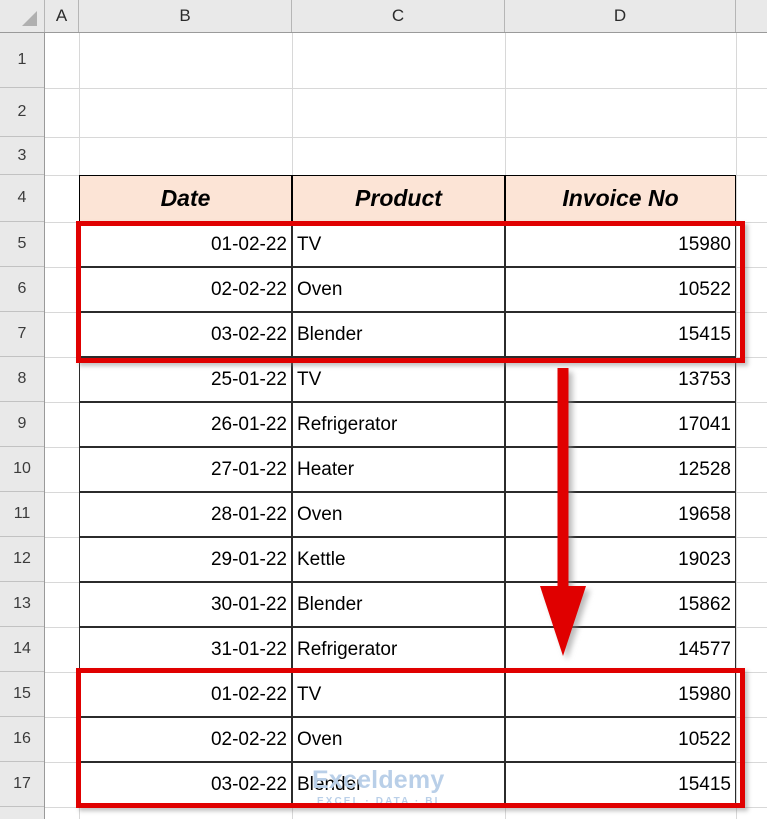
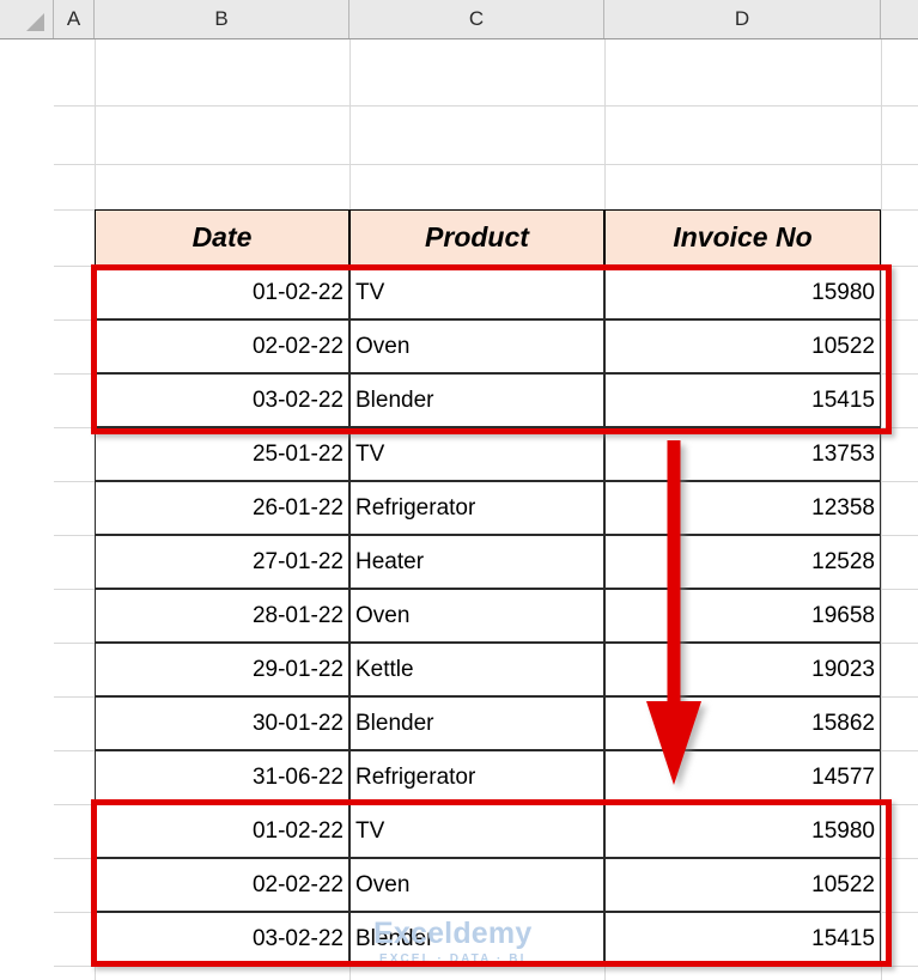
  A
  B
  C
  D
- 1
- 2
- 3
- 4
- 5
- 6
- 7
- 8
- 9
- 10
- 11
- 12
- 13
- 14
- 15
- 16
- 17
  Date
  Product
  Invoice No
  01-02-22
  TV
  15980
  02-02-22
  Oven
  10522
  03-02-22
  Blender
  15415
  25-01-22
  TV
  13753
  26-01-22
  Refrigerator
- 17041
+ 12358
  27-01-22
  Heater
  12528
  28-01-22
  Oven
  19658
  29-01-22
  Kettle
  19023
  30-01-22
  Blender
  15862
- 31-01-22
+ 31-06-22
  Refrigerator
  14577
  01-02-22
  TV
  15980
  02-02-22
  Oven
  10522
  03-02-22
  Blender
  15415
  Exceldemy
  EXCEL · DATA · BI
